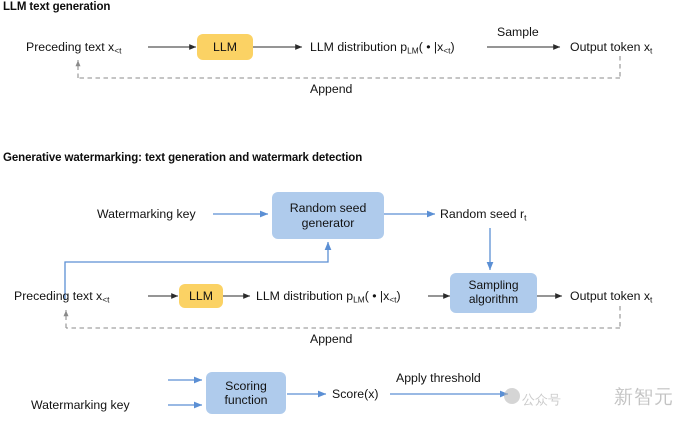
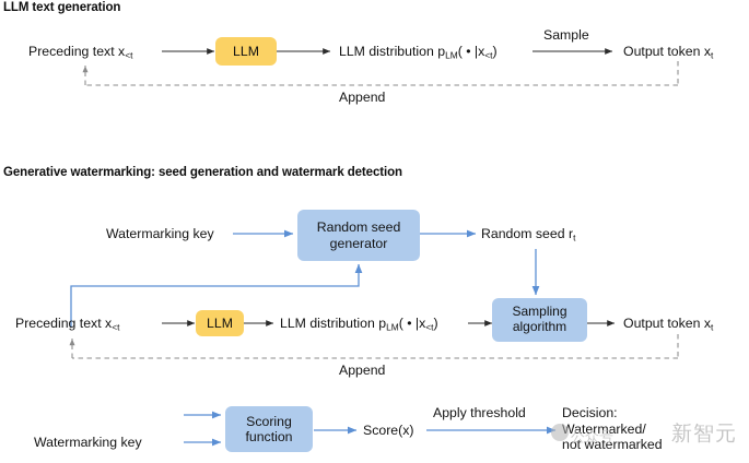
  LLM text generation
  Preceding text x<t
  LLM
  LLM distribution pLM( • |x<t)
  Sample
  Output token xt
  Append
- Generative watermarking: text generation and watermark detection
+ Generative watermarking: seed generation and watermark detection
  Watermarking key
  Random seed
  generator
  Random seed rt
  Preceding text x<t
  LLM
  LLM distribution pLM( • |x<t)
  Sampling
  algorithm
  Output token xt
  Append
  Watermarking key
  Scoring
  function
  Score(x)
  Apply threshold
+ Decision:
+ Watermarked/
+ not watermarked
  公众号
  新智元
